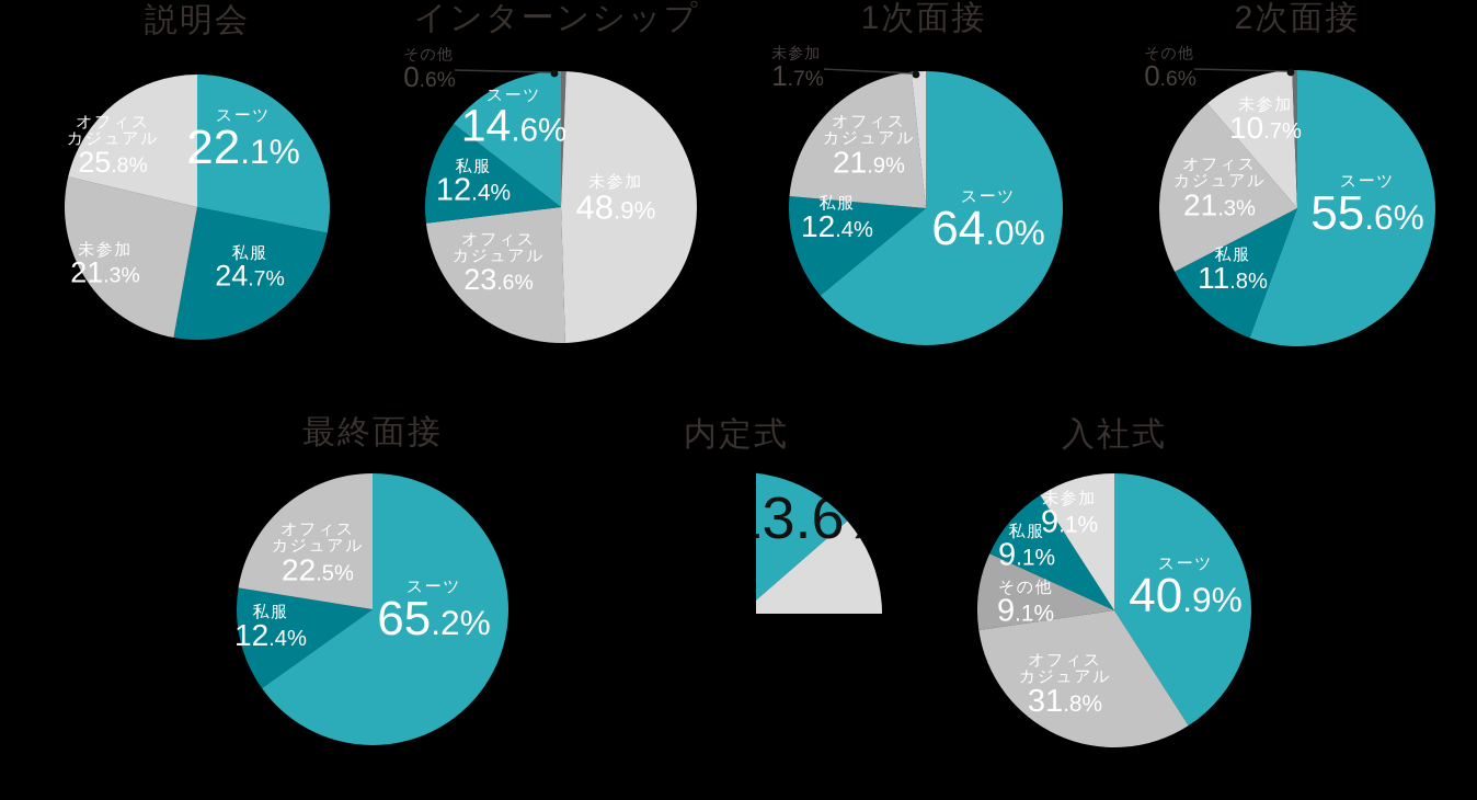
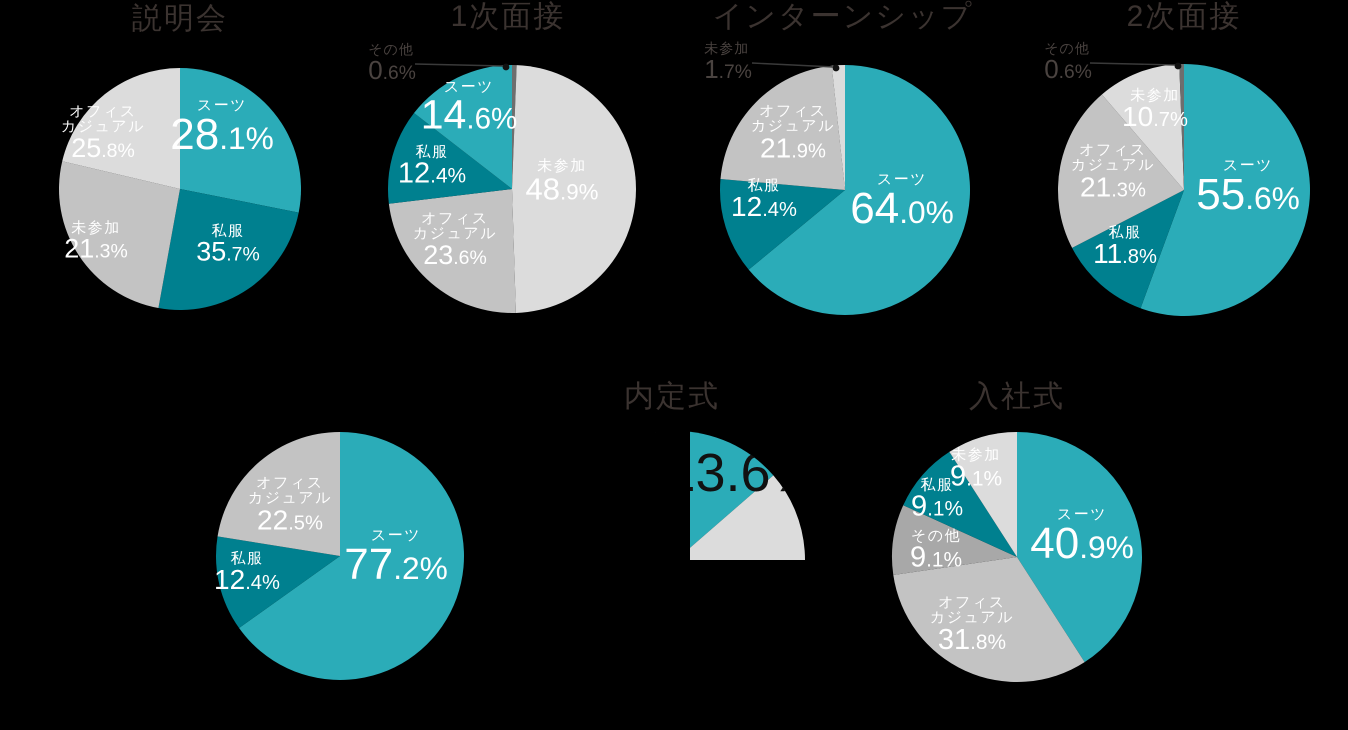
  説明会
  スーツ
- 22.1%
+ 28.1%
  私服
- 24.7%
+ 35.7%
  オフィス
  カジュアル
  25.8%
  未参加
  21.3%
- インターンシップ
+ 1次面接
  未参加
  48.9%
  オフィス
  カジュアル
  23.6%
  私服
  12.4%
  スーツ
  14.6%
  その他
  0.6%
- 1次面接
+ インターンシップ
  スーツ
  64.0%
  私服
  12.4%
  オフィス
  カジュアル
  21.9%
  未参加
  1.7%
  2次面接
  スーツ
  55.6%
  私服
  11.8%
  オフィス
  カジュアル
  21.3%
  未参加
  10.7%
  その他
  0.6%
- 最終面接
  スーツ
- 65.2%
+ 77.2%
  私服
  12.4%
  オフィス
  カジュアル
  22.5%
  内定式
  入社式
  スーツ
  40.9%
  オフィス
  カジュアル
  31.8%
  その他
  9.1%
  私服
  9.1%
  未参加
  9.1%
